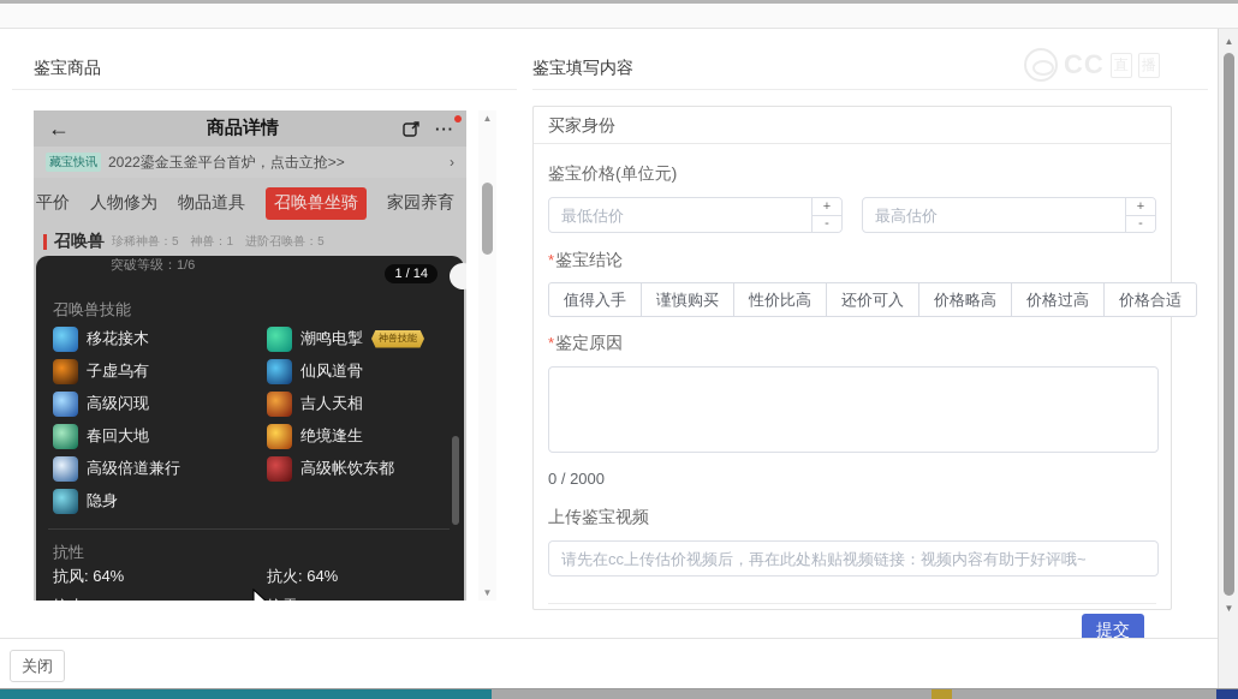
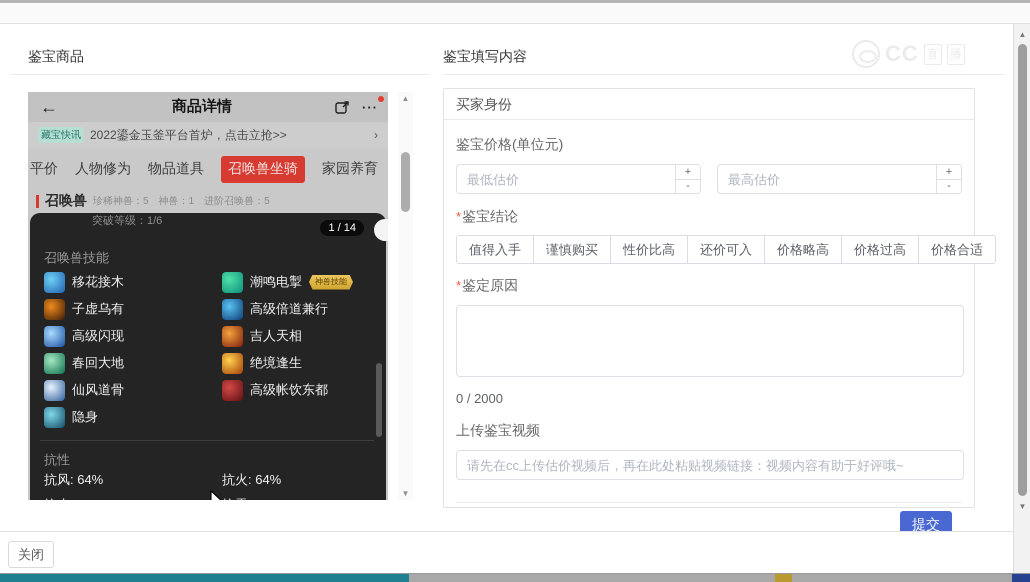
  鉴宝商品
  鉴宝填写内容
  ←
  商品详情
  ···
  藏宝快讯
  2022鎏金玉釜平台首炉，点击立抢>>
  ›
  平价
  人物修为
  物品道具
  召唤兽坐骑
  家园养育
  召唤兽
  珍稀神兽：5 神兽：1 进阶召唤兽：5
  突破等级：1/6
  1 / 14
  召唤兽技能
  移花接木
  潮鸣电掣
  神兽技能
  子虚乌有
- 仙风道骨
+ 高级倍道兼行
  高级闪现
  吉人天相
  春回大地
  绝境逢生
- 高级倍道兼行
+ 仙风道骨
  高级帐饮东都
  隐身
  抗性
  抗风: 64%
  抗火: 64%
  ▲
  ▼
  买家身份
  鉴宝价格(单位元)
  最低估价
  +
  -
  最高估价
  +
  -
  *鉴宝结论
  值得入手
  谨慎购买
  性价比高
  还价可入
  价格略高
  价格过高
  价格合适
  *鉴定原因
  0 / 2000
  上传鉴宝视频
  请先在cc上传估价视频后，再在此处粘贴视频链接：视频内容有助于好评哦~
  提交
  关闭
  ▲
  ▼
